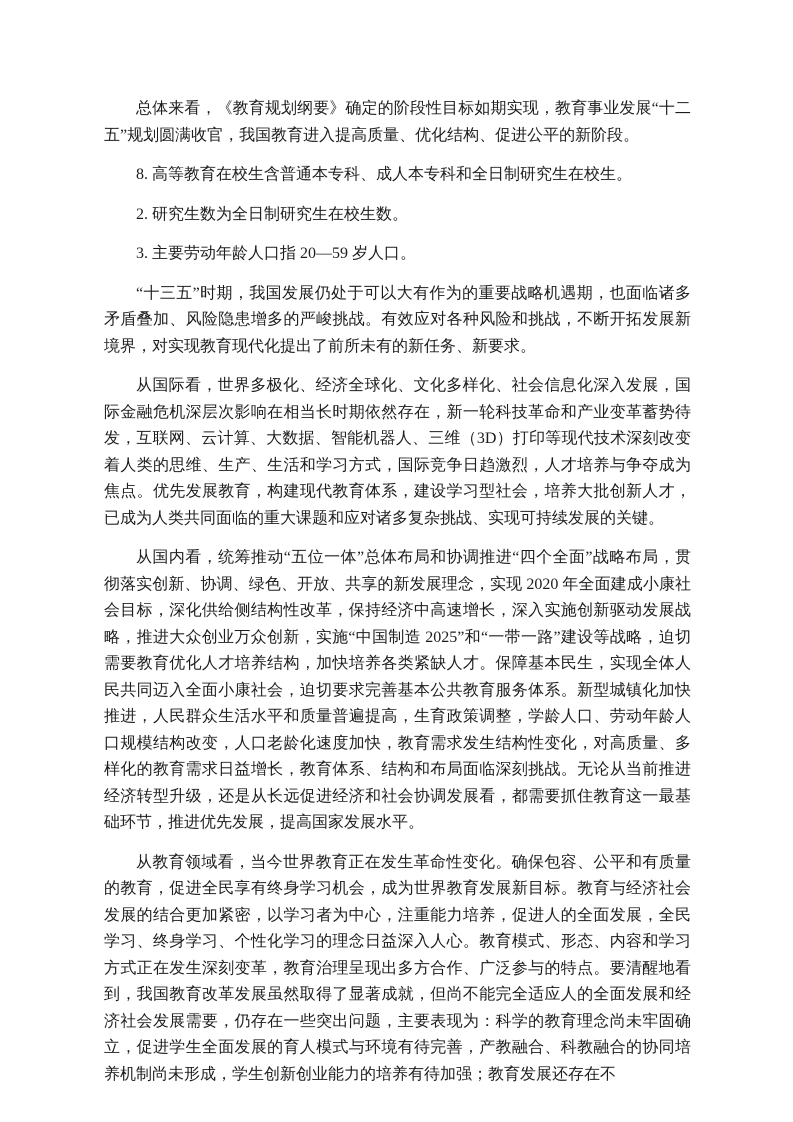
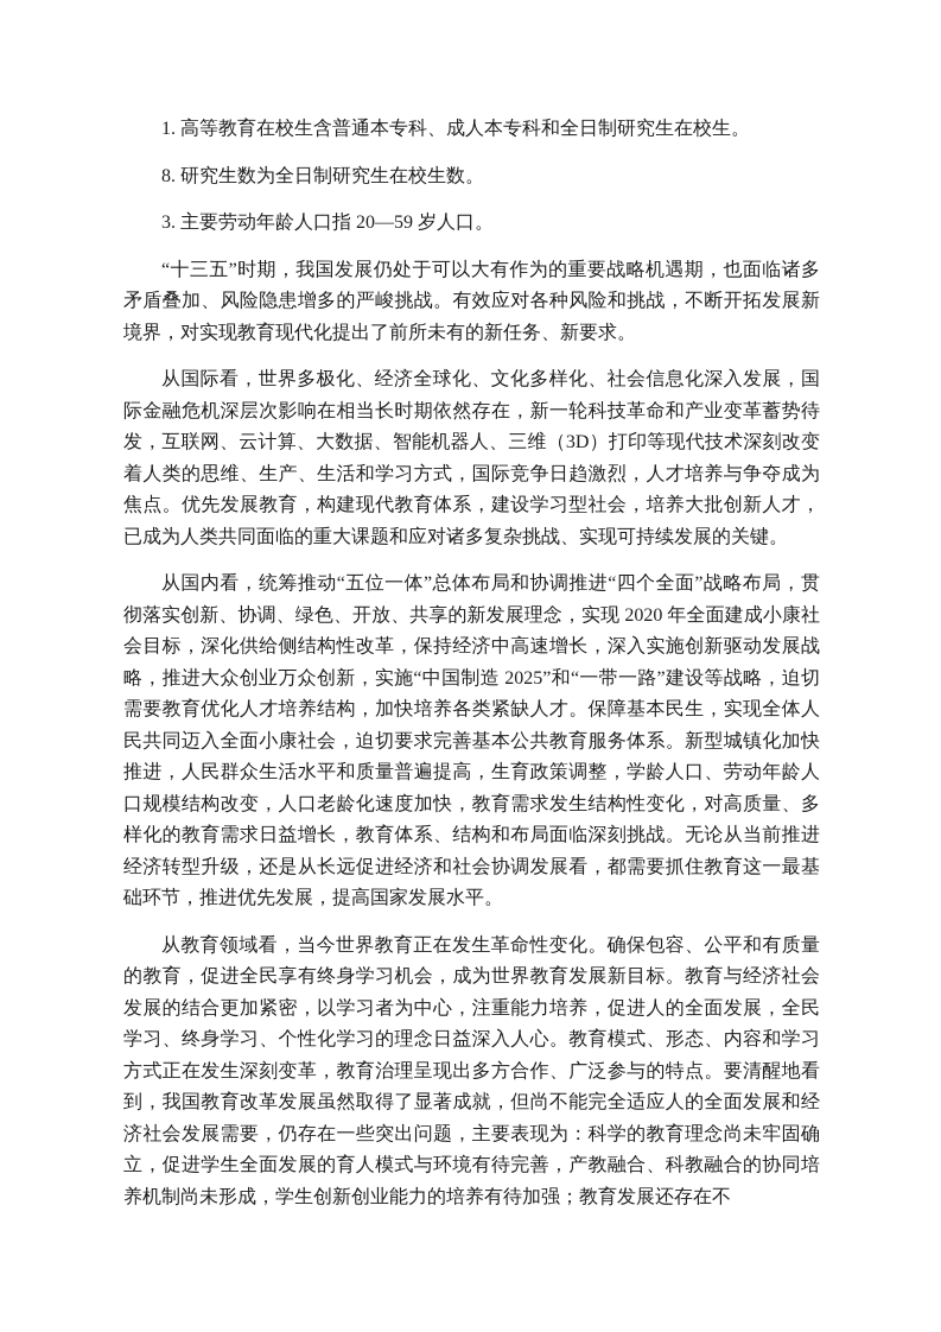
- 总体来看，《教育规划纲要》确定的阶段性目标如期实现，教育事业发展“十二五”规划圆满收官，我国教育进入提高质量、优化结构、促进公平的新阶段。
- 8. 高等教育在校生含普通本专科、成人本专科和全日制研究生在校生。
+ 1. 高等教育在校生含普通本专科、成人本专科和全日制研究生在校生。
- 2. 研究生数为全日制研究生在校生数。
+ 8. 研究生数为全日制研究生在校生数。
  3. 主要劳动年龄人口指 20—59 岁人口。
  “十三五”时期，我国发展仍处于可以大有作为的重要战略机遇期，也面临诸多矛盾叠加、风险隐患增多的严峻挑战。有效应对各种风险和挑战，不断开拓发展新境界，对实现教育现代化提出了前所未有的新任务、新要求。
  从国际看，世界多极化、经济全球化、文化多样化、社会信息化深入发展，国际金融危机深层次影响在相当长时期依然存在，新一轮科技革命和产业变革蓄势待发，互联网、云计算、大数据、智能机器人、三维（3D）打印等现代技术深刻改变着人类的思维、生产、生活和学习方式，国际竞争日趋激烈，人才培养与争夺成为焦点。优先发展教育，构建现代教育体系，建设学习型社会，培养大批创新人才，已成为人类共同面临的重大课题和应对诸多复杂挑战、实现可持续发展的关键。
  从国内看，统筹推动“五位一体”总体布局和协调推进“四个全面”战略布局，贯彻落实创新、协调、绿色、开放、共享的新发展理念，实现 2020 年全面建成小康社会目标，深化供给侧结构性改革，保持经济中高速增长，深入实施创新驱动发展战略，推进大众创业万众创新，实施“中国制造 2025”和“一带一路”建设等战略，迫切需要教育优化人才培养结构，加快培养各类紧缺人才。保障基本民生，实现全体人民共同迈入全面小康社会，迫切要求完善基本公共教育服务体系。新型城镇化加快推进，人民群众生活水平和质量普遍提高，生育政策调整，学龄人口、劳动年龄人口规模结构改变，人口老龄化速度加快，教育需求发生结构性变化，对高质量、多样化的教育需求日益增长，教育体系、结构和布局面临深刻挑战。无论从当前推进经济转型升级，还是从长远促进经济和社会协调发展看，都需要抓住教育这一最基础环节，推进优先发展，提高国家发展水平。
  从教育领域看，当今世界教育正在发生革命性变化。确保包容、公平和有质量的教育，促进全民享有终身学习机会，成为世界教育发展新目标。教育与经济社会发展的结合更加紧密，以学习者为中心，注重能力培养，促进人的全面发展，全民学习、终身学习、个性化学习的理念日益深入人心。教育模式、形态、内容和学习方式正在发生深刻变革，教育治理呈现出多方合作、广泛参与的特点。要清醒地看到，我国教育改革发展虽然取得了显著成就，但尚不能完全适应人的全面发展和经济社会发展需要，仍存在一些突出问题，主要表现为：科学的教育理念尚未牢固确立，促进学生全面发展的育人模式与环境有待完善，产教融合、科教融合的协同培养机制尚未形成，学生创新创业能力的培养有待加强；教育发展还存在不
